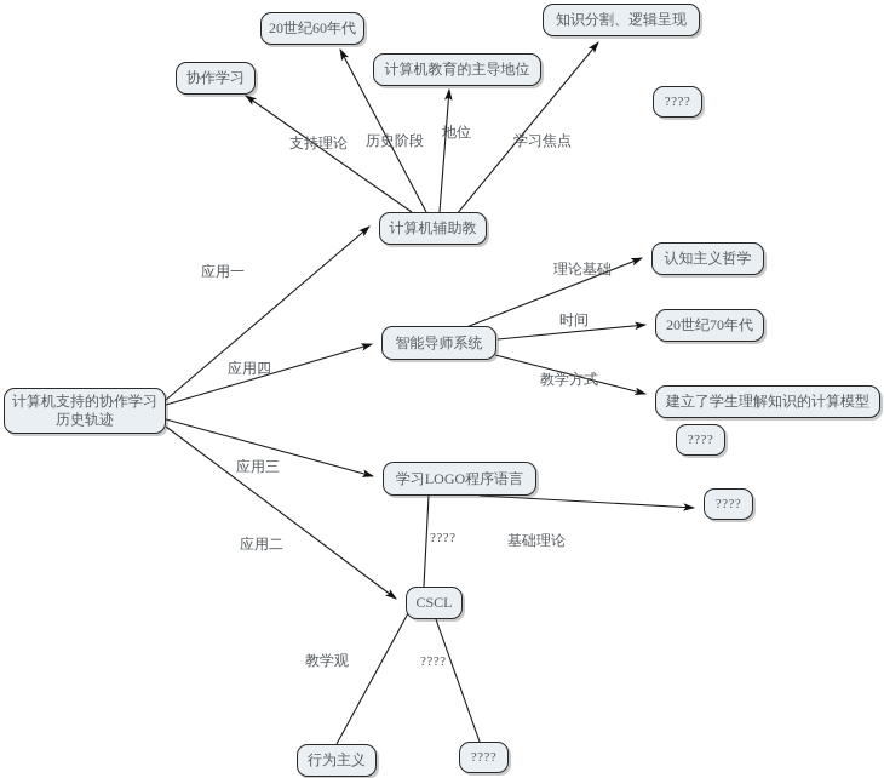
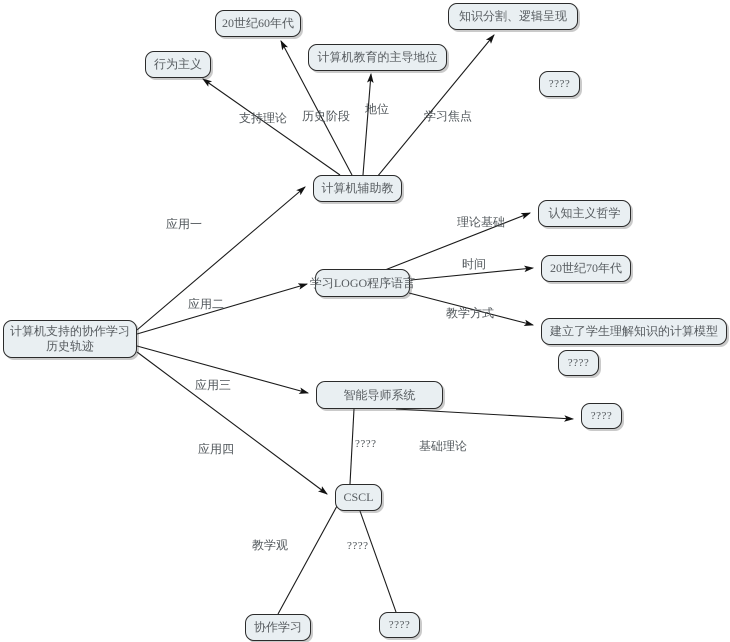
  计算机支持的协作学习
  历史轨迹
  计算机辅助教
- 协作学习
+ 行为主义
  20世纪60年代
  计算机教育的主导地位
  知识分割、逻辑呈现
  ????
- 智能导师系统
+ 学习LOGO程序语言
  认知主义哲学
  20世纪70年代
  建立了学生理解知识的计算模型
  ????
- 学习LOGO程序语言
+ 智能导师系统
  ????
  CSCL
- 行为主义
+ 协作学习
  ????
  应用一
- 应用四
+ 应用二
  应用三
- 应用二
+ 应用四
  支持理论
  历史阶段
  地位
  学习焦点
  理论基础
  时间
  教学方式
  ????
  基础理论
  教学观
  ????
